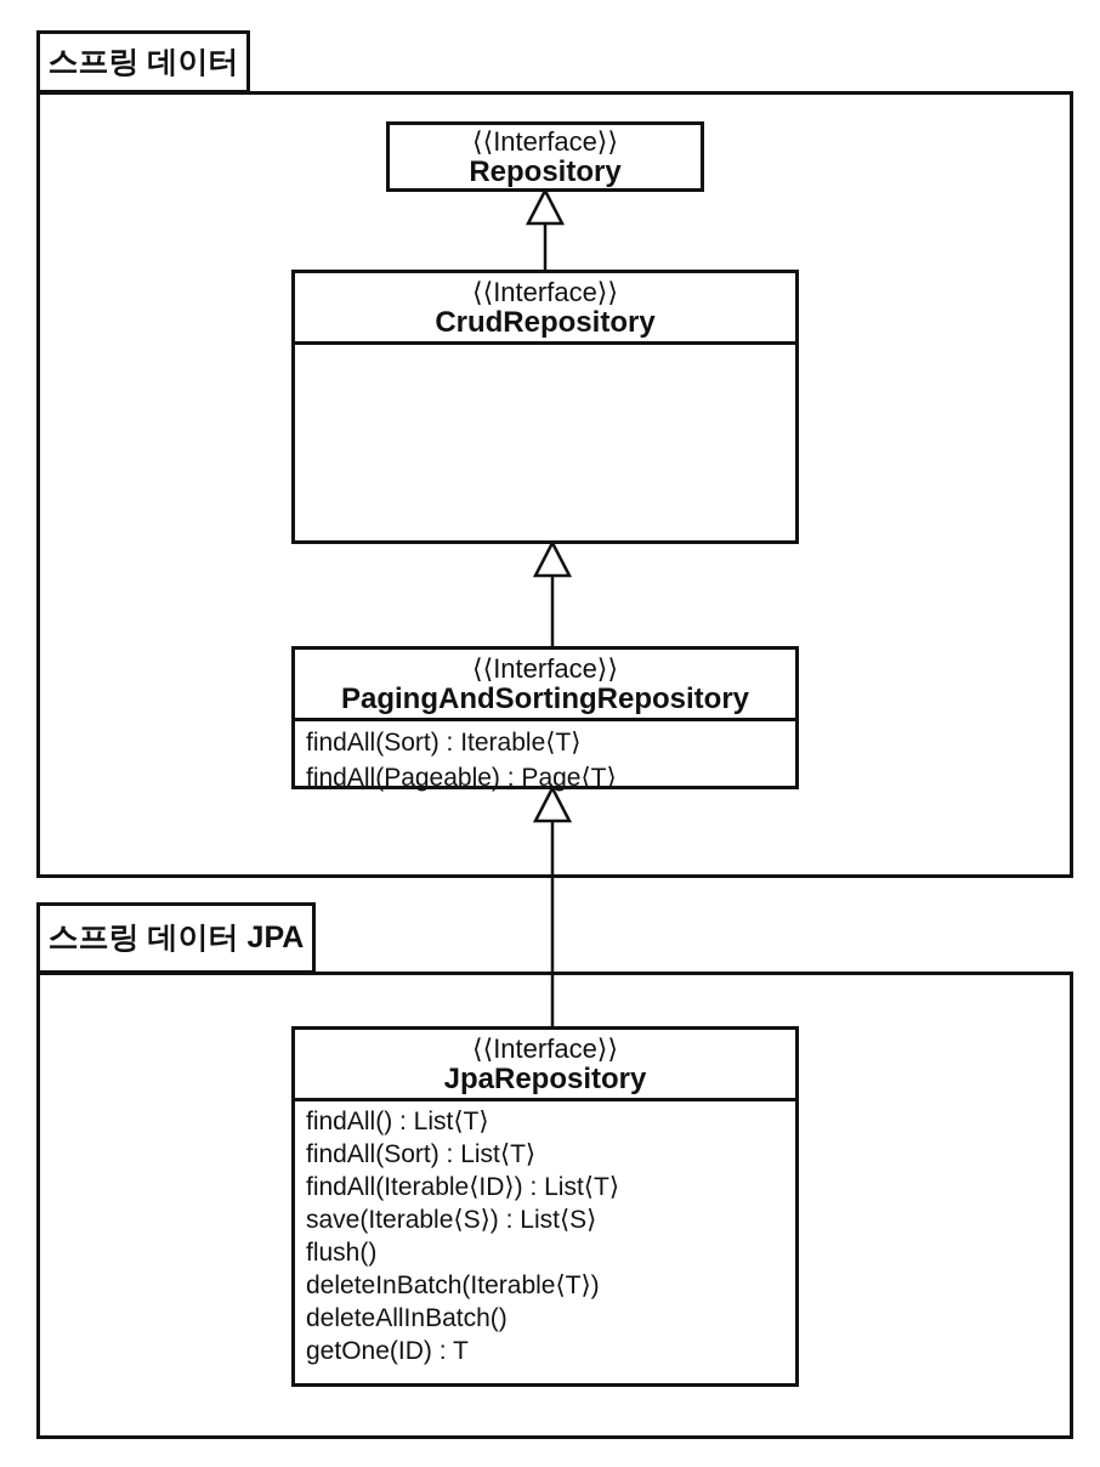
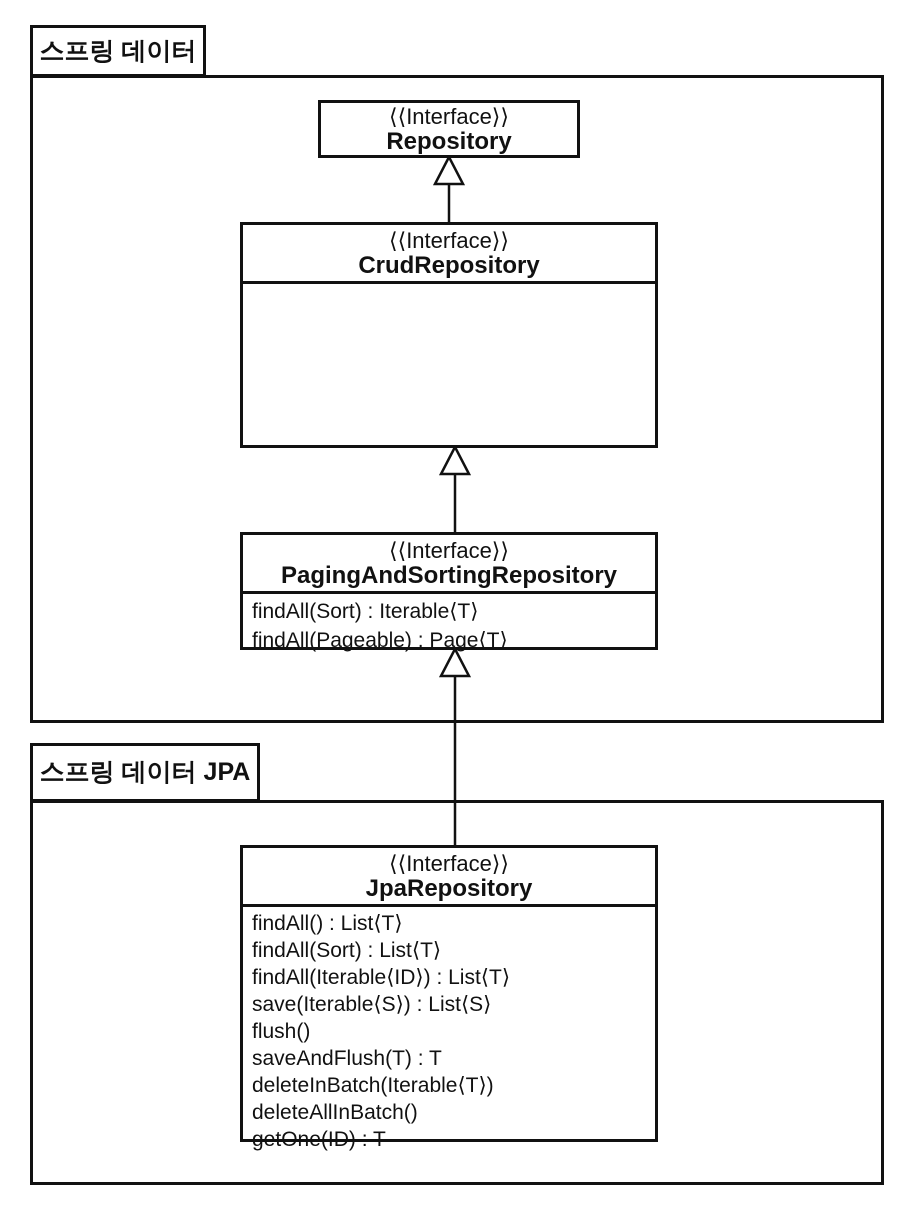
  스프링 데이터
  스프링 데이터 JPA
  ⟨⟨Interface⟩⟩
  Repository
  ⟨⟨Interface⟩⟩
  CrudRepository
  ⟨⟨Interface⟩⟩
  PagingAndSortingRepository
  findAll(Sort) : Iterable⟨T⟩
  findAll(Pageable) : Page⟨T⟩
  ⟨⟨Interface⟩⟩
  JpaRepository
  findAll() : List⟨T⟩
  findAll(Sort) : List⟨T⟩
  findAll(Iterable⟨ID⟩) : List⟨T⟩
  save(Iterable⟨S⟩) : List⟨S⟩
  flush()
+ saveAndFlush(T) : T
  deleteInBatch(Iterable⟨T⟩)
  deleteAllInBatch()
  getOne(ID) : T
